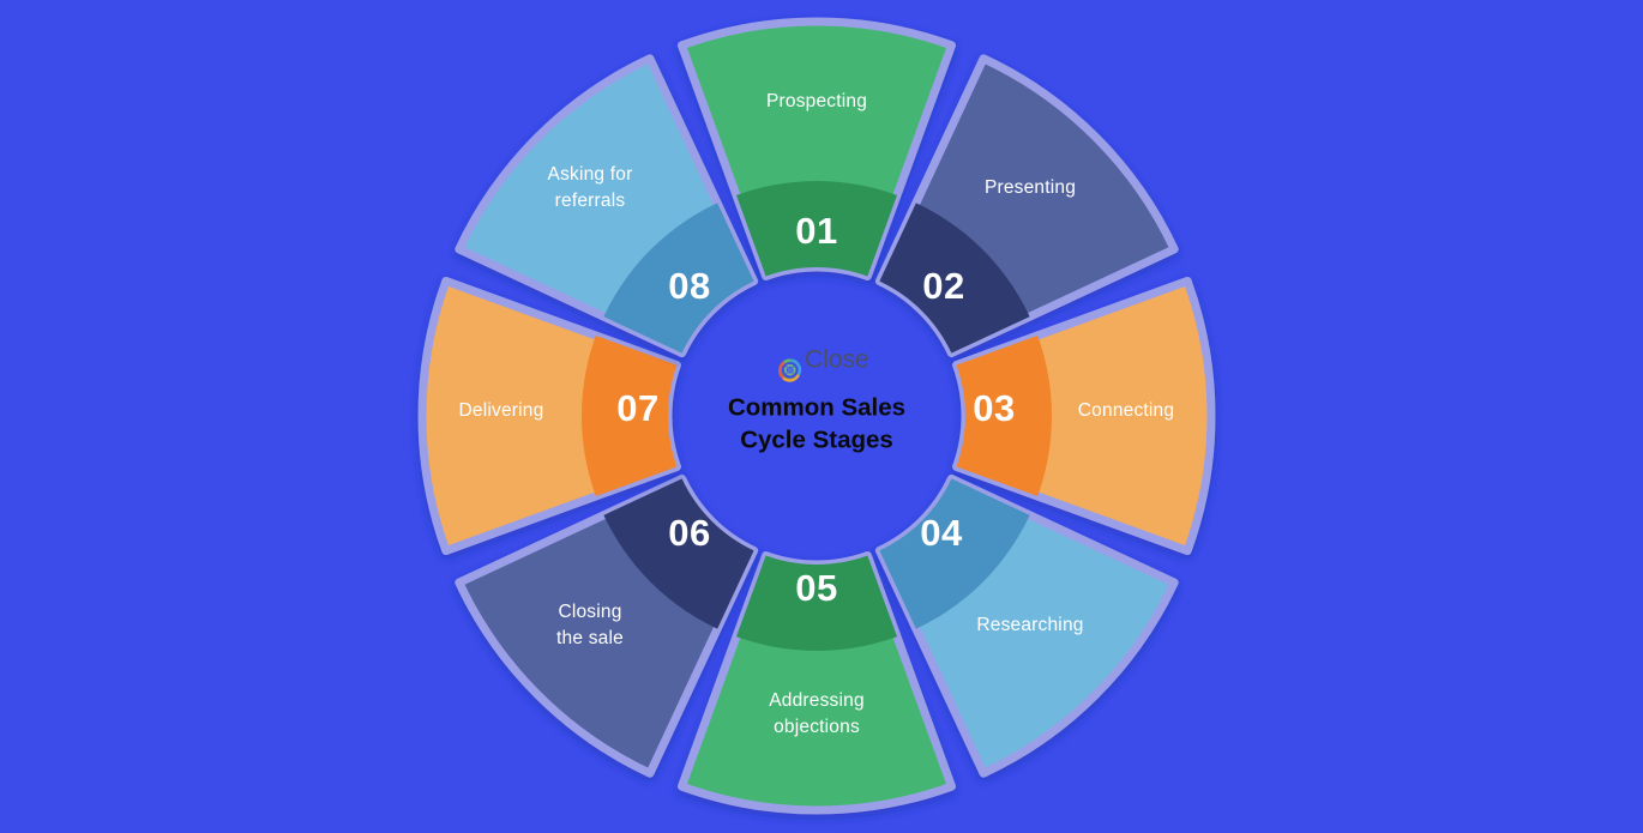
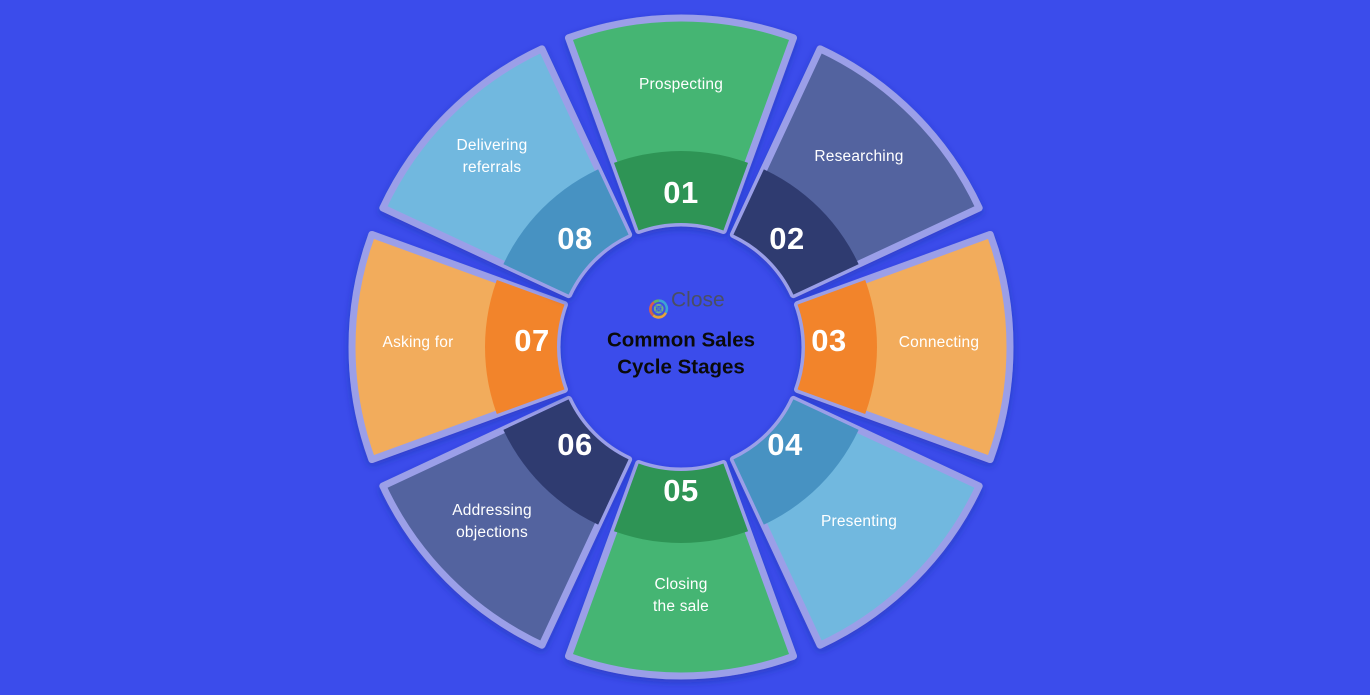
  Prospecting
  01
- Presenting
+ Researching
  02
  Connecting
  03
- Researching
+ Presenting
  04
- Addressing
+ Closing
- objections
+ the sale
  05
- Closing
+ Addressing
- the sale
+ objections
  06
- Delivering
+ Asking for
  07
- Asking for
+ Delivering
  referrals
  08
  Close
  Common Sales
  Cycle Stages
